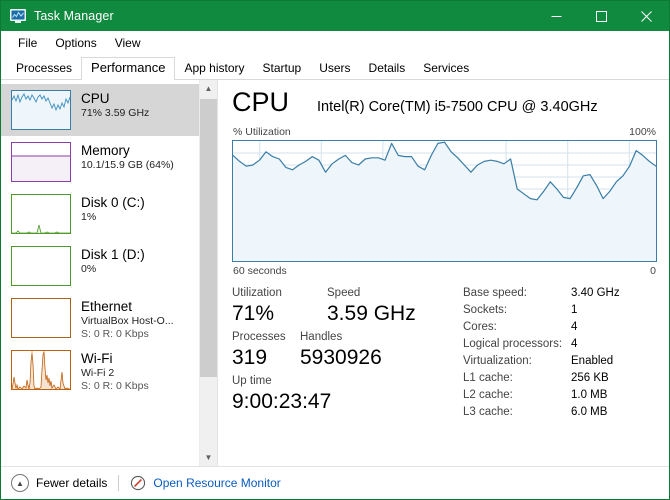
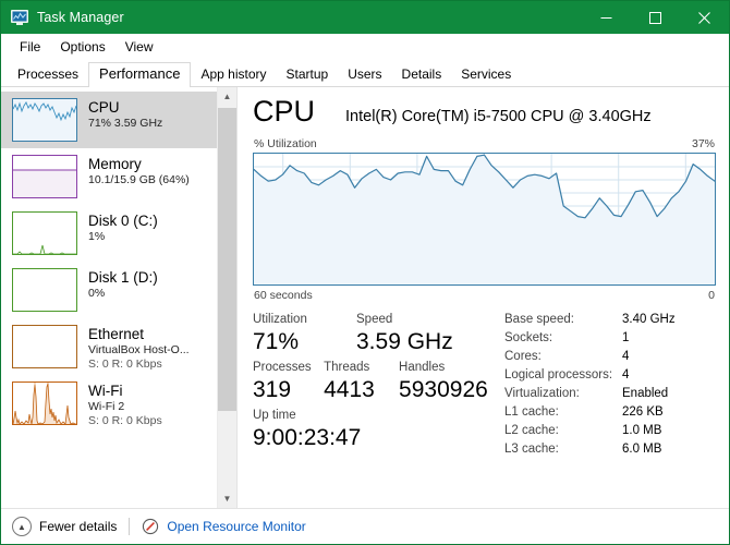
  Task Manager
  File
  Options
  View
  Processes
  Performance
  App history
  Startup
  Users
  Details
  Services
  CPU
  71% 3.59 GHz
  Memory
  10.1/15.9 GB (64%)
  Disk 0 (C:)
  1%
  Disk 1 (D:)
  0%
  Ethernet
  VirtualBox Host-O...
  S: 0 R: 0 Kbps
  Wi-Fi
  Wi-Fi 2
  S: 0 R: 0 Kbps
  ▲
  ▼
  CPU
  Intel(R) Core(TM) i5-7500 CPU @ 3.40GHz
  % Utilization
- 100%
+ 37%
  60 seconds
  0
  Utilization
  71%
  Speed
  3.59 GHz
  Processes
  319
+ Threads
+ 4413
  Handles
  5930926
  Up time
  9:00:23:47
  Base speed:
  3.40 GHz
  Sockets:
  1
  Cores:
  4
  Logical processors:
  4
  Virtualization:
  Enabled
  L1 cache:
- 256 KB
+ 226 KB
  L2 cache:
  1.0 MB
  L3 cache:
  6.0 MB
  ▲
  Fewer details
  Open Resource Monitor
